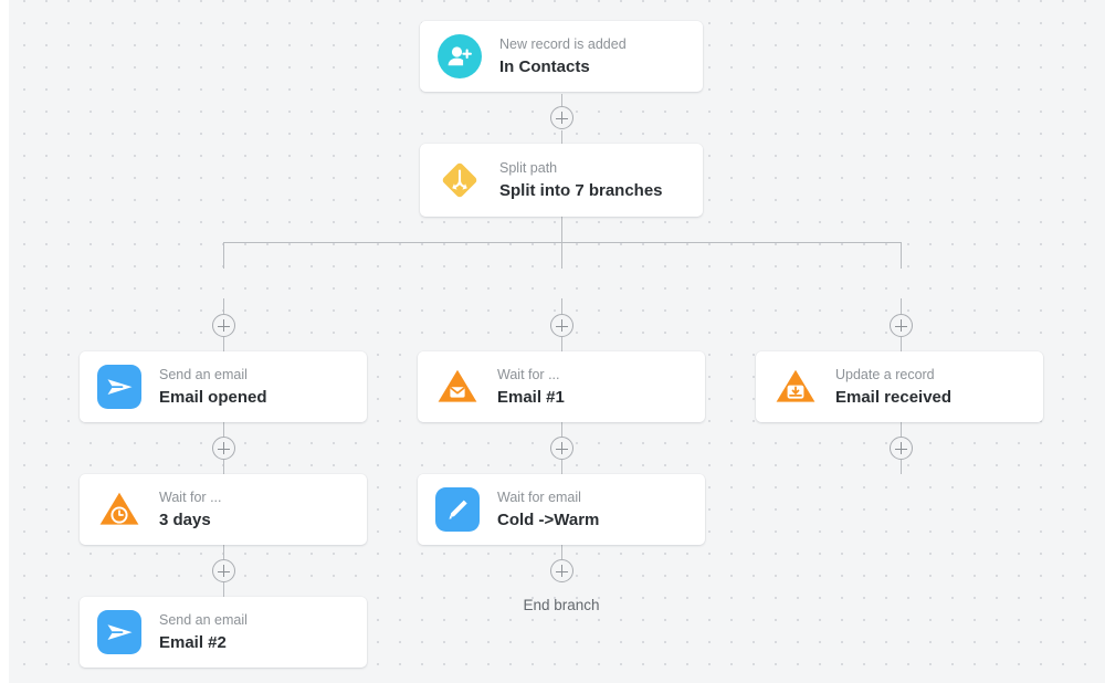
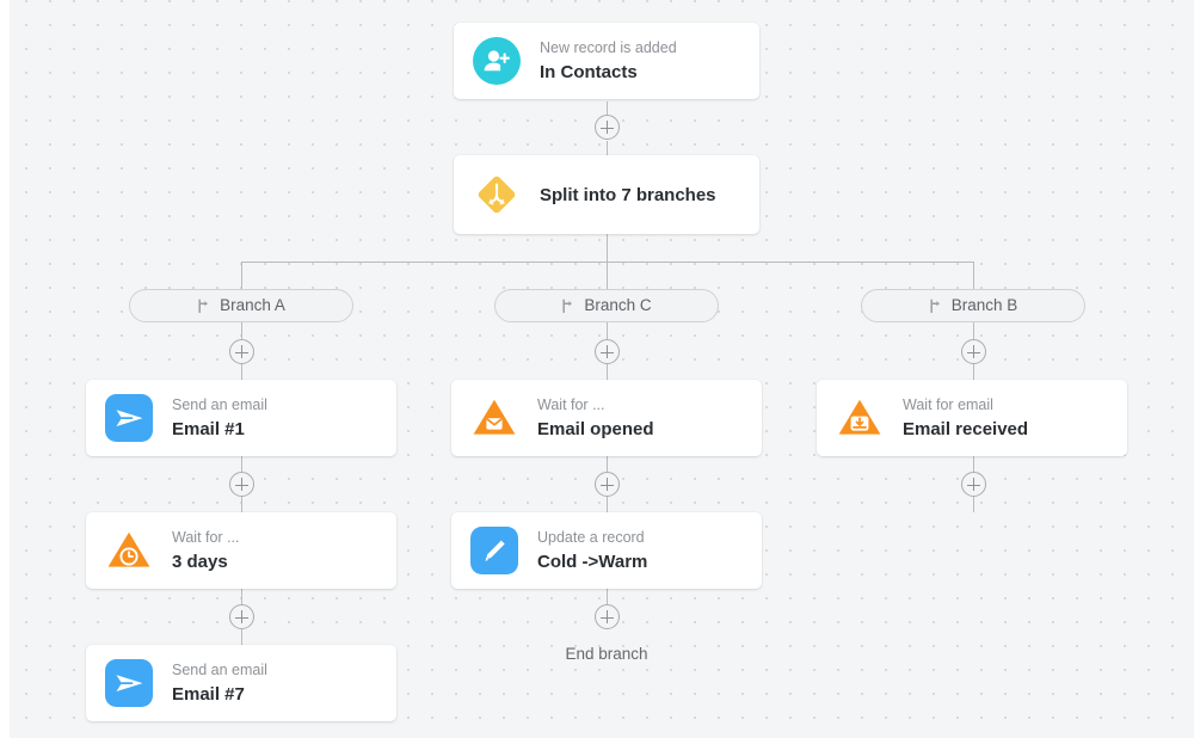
  New record is added
  In Contacts
- Split path
  Split into 7 branches
+ Branch A
+ Branch C
+ Branch B
  Send an email
- Email opened
+ Email #1
  Wait for ...
- Email #1
+ Email opened
- Update a record
+ Wait for email
  Email received
  Wait for ...
  3 days
- Wait for email
+ Update a record
  Cold ->Warm
  Send an email
- Email #2
+ Email #7
  End branch
